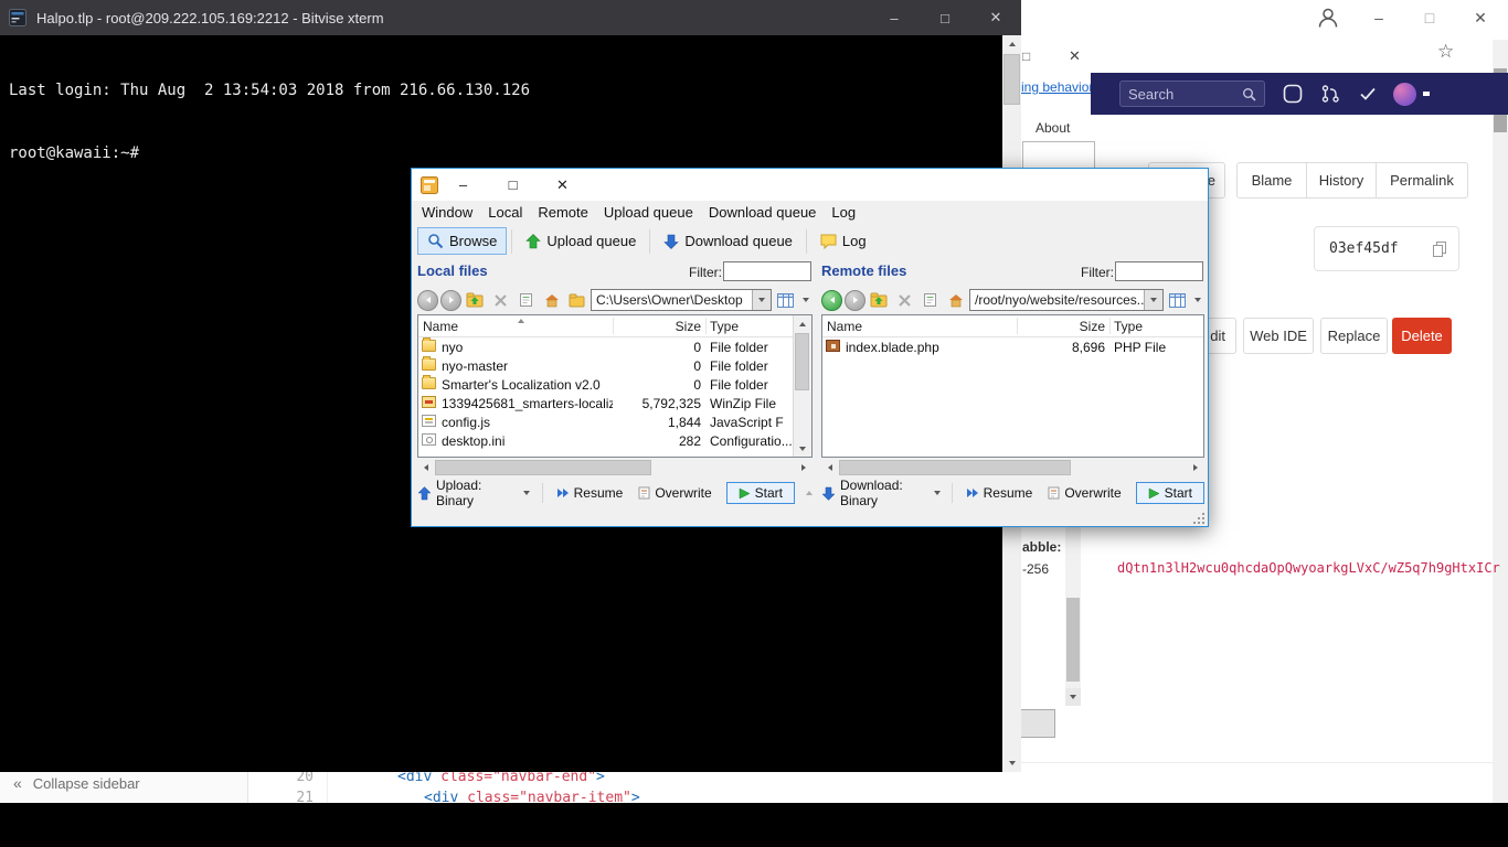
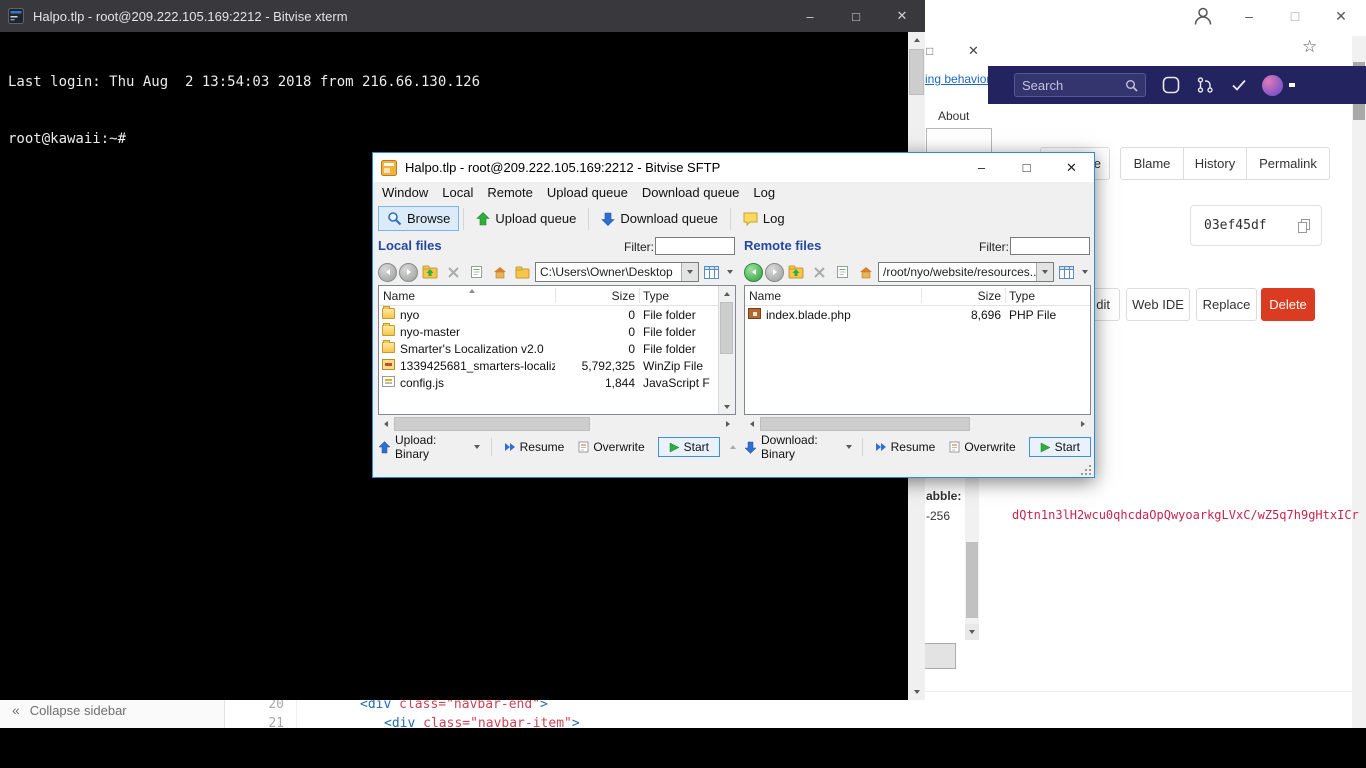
  –
  □
  ✕
  ☆
  □
  ✕
  ing behavio
  About
  Search
  e
  Blame
  History
  Permalink
  03ef45df
  dit
  Web IDE
  Replace
  Delete
  abble:
  -256
  dQtn1n3lH2wcu0qhcdaOpQwyoarkgLVxC/wZ5q7h9gHtxICr
  «
  Collapse sidebar
  20
  21
  <div class="navbar-end">
  <div class="navbar-item">
  Halpo.tlp - root@209.222.105.169:2212 - Bitvise xterm
  –
  □
  ✕
  Last login: Thu Aug 2 13:54:03 2018 from 216.66.130.126
  root@kawaii:~#
+ Halpo.tlp - root@209.222.105.169:2212 - Bitvise SFTP
  –
  □
  ✕
  Window Local Remote Upload queue Download queue Log
  Browse
  Upload queue
  Download queue
  Log
  Local files
  Filter:
  C:\Users\Owner\Desktop
  Name
  Size
  Type
  nyo
  0
  File folder
  nyo-master
  0
  File folder
  Smarter's Localization v2.0
  0
  File folder
  1339425681_smarters-localiz
  5,792,325
  WinZip File
  config.js
  1,844
  JavaScript F
- desktop.ini
- 282
- Configuratio...
  Upload: Binary
  Resume
  Overwrite
  Start
  Remote files
  Filter:
  /root/nyo/website/resources..
  Name
  Size
  Type
  index.blade.php
  8,696
  PHP File
  Download: Binary
  Resume
  Overwrite
  Start
